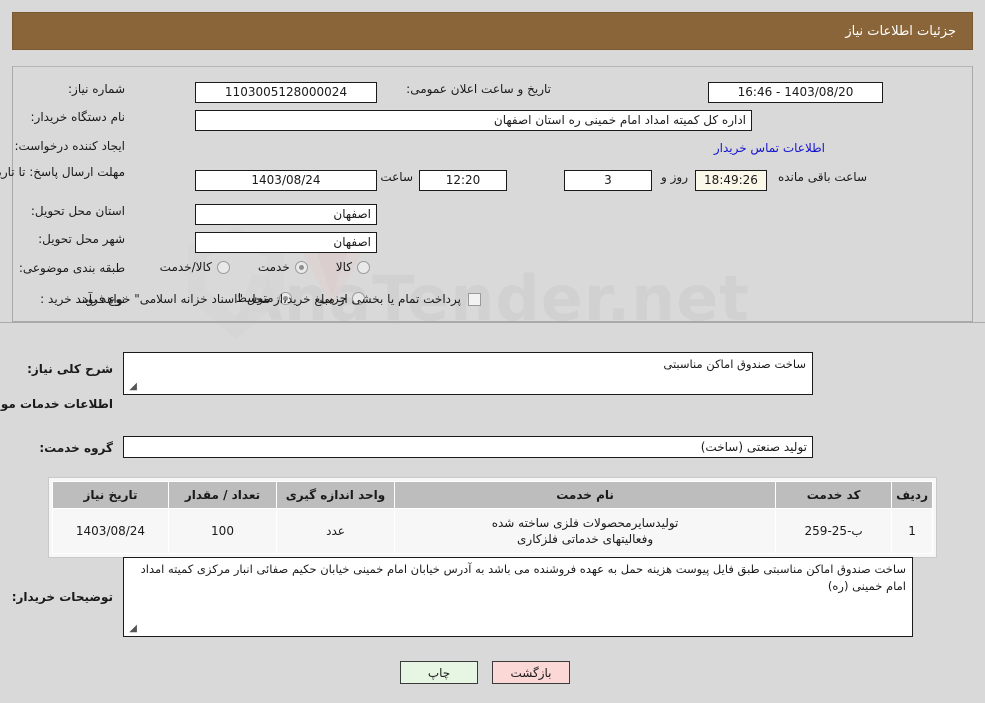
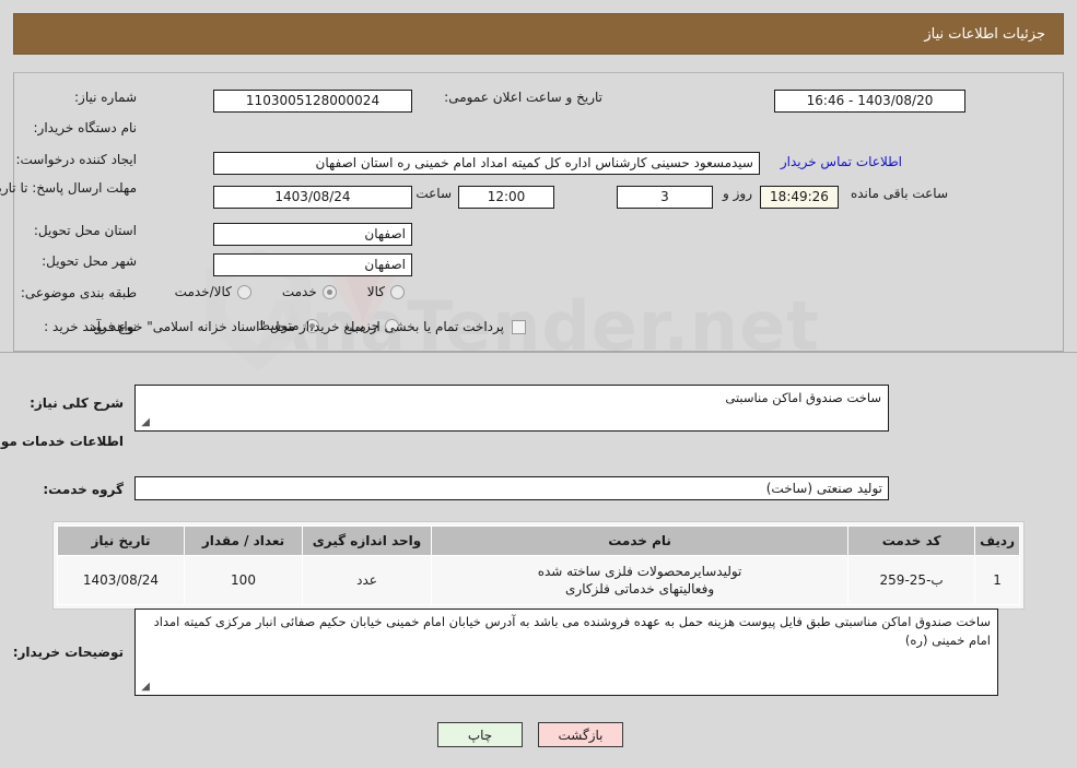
  AnaTeder.net
  جزئیات اطلاعات نیاز
  شماره نیاز:
  1103005128000024
  تاریخ و ساعت اعلان عمومی:
  1403/08/20 - 16:46
  نام دستگاه خریدار:
- اداره کل کمیته امداد امام خمینی ره استان اصفهان
  ایجاد کننده درخواست:
+ سیدمسعود حسینی کارشناس اداره کل کمیته امداد امام خمینی ره استان اصفهان
  اطلاعات تماس خریدار
  مهلت ارسال پاسخ: تا تاری
  1403/08/24
  ساعت
- 12:20
+ 12:00
  3
  روز و
  18:49:26
  ساعت باقی مانده
  استان محل تحویل:
  اصفهان
  شهر محل تحویل:
  اصفهان
  طبقه بندی موضوعی:
  کالا
  خدمت
  کالا/خدمت
  نوع فرآیند خرید :
  جزیی
  متوسط
  پرداخت تمام یا بخشی از مبلغ خرید،از محل "اسناد خزانه اسلامی" خواهد بود.
  شرح کلی نیاز:
  ساخت صندوق اماکن مناسبتی
  ◢
  اطلاعات خدمات مو
  گروه خدمت:
  تولید صنعتی (ساخت)
  ردیف	کد خدمت	نام خدمت	واحد اندازه گیری	تعداد / مقدار	تاریخ نیاز
  1	ب-25-259	تولیدسایرمحصولات فلزی ساخته شده وفعالیتهای خدماتی فلزکاری	عدد	100	1403/08/24
  توضیحات خریدار:
  ساخت صندوق اماکن مناسبتی طبق فایل پیوست هزینه حمل به عهده فروشنده می باشد به آدرس خیابان امام خمینی خیابان حکیم صفائی انبار مرکزی کمیته امداد امام خمینی (ره)
  ◢
  بازگشت
  چاپ
